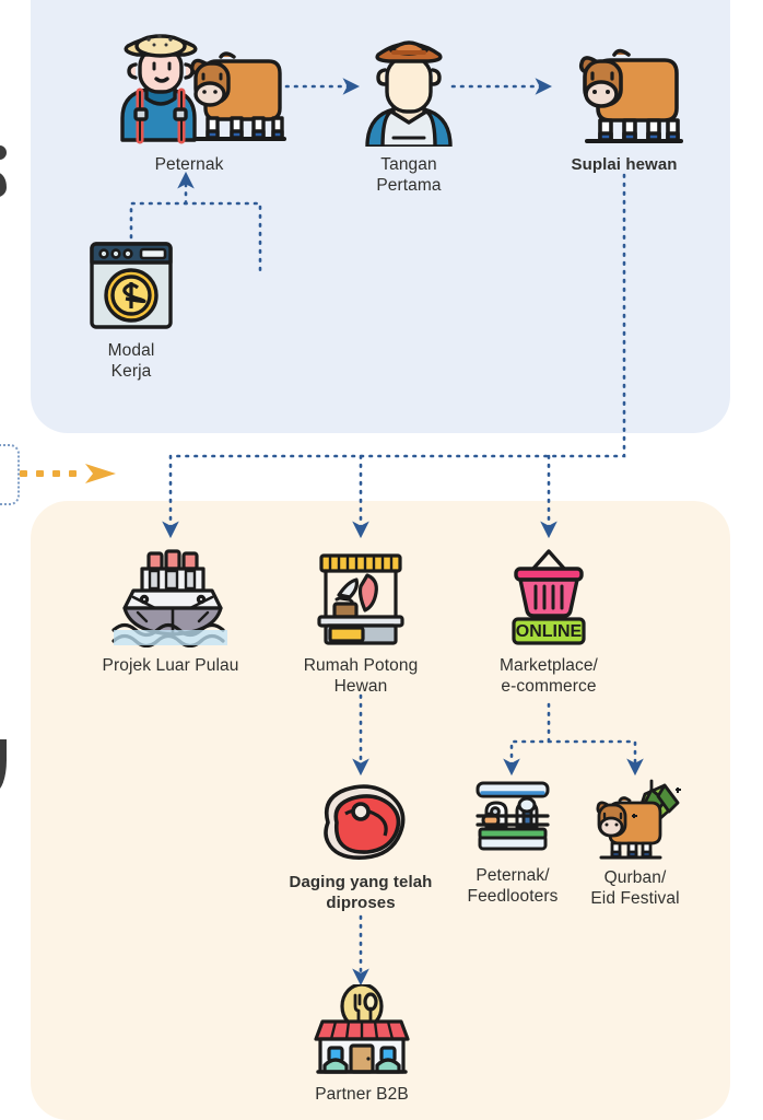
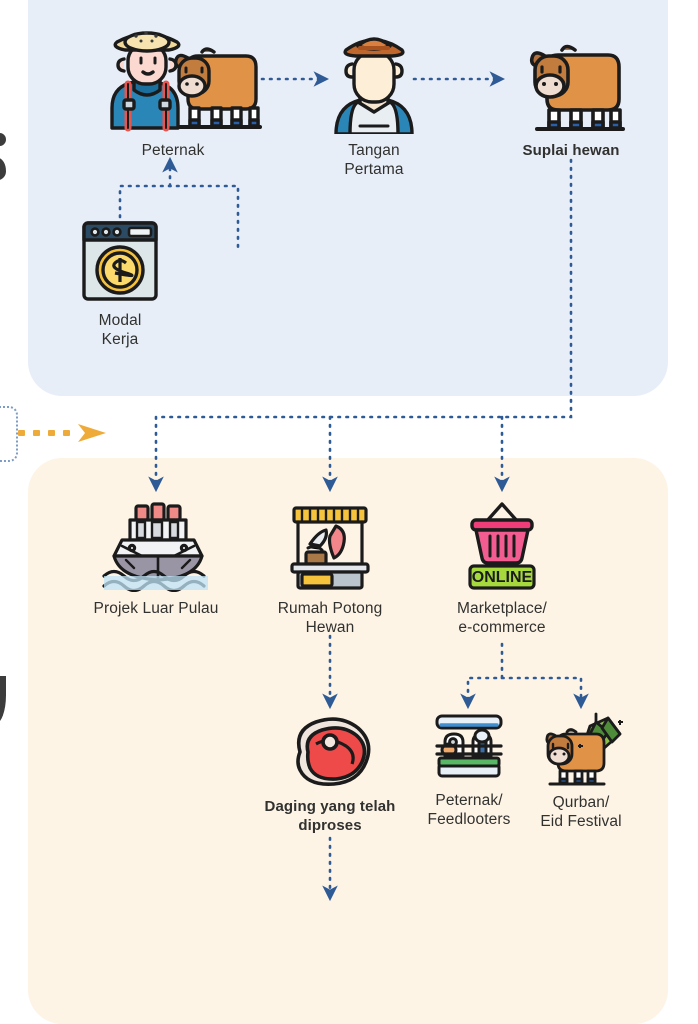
  Peternak
  Tangan
  Pertama
  Suplai hewan
  Modal
  Kerja
  Projek Luar Pulau
  Rumah Potong
  Hewan
  ONLINE
  Marketplace/
  e-commerce
  Daging yang telah
  diproses
  Peternak/
  Feedlooters
  Qurban/
  Eid Festival
- Partner B2B
